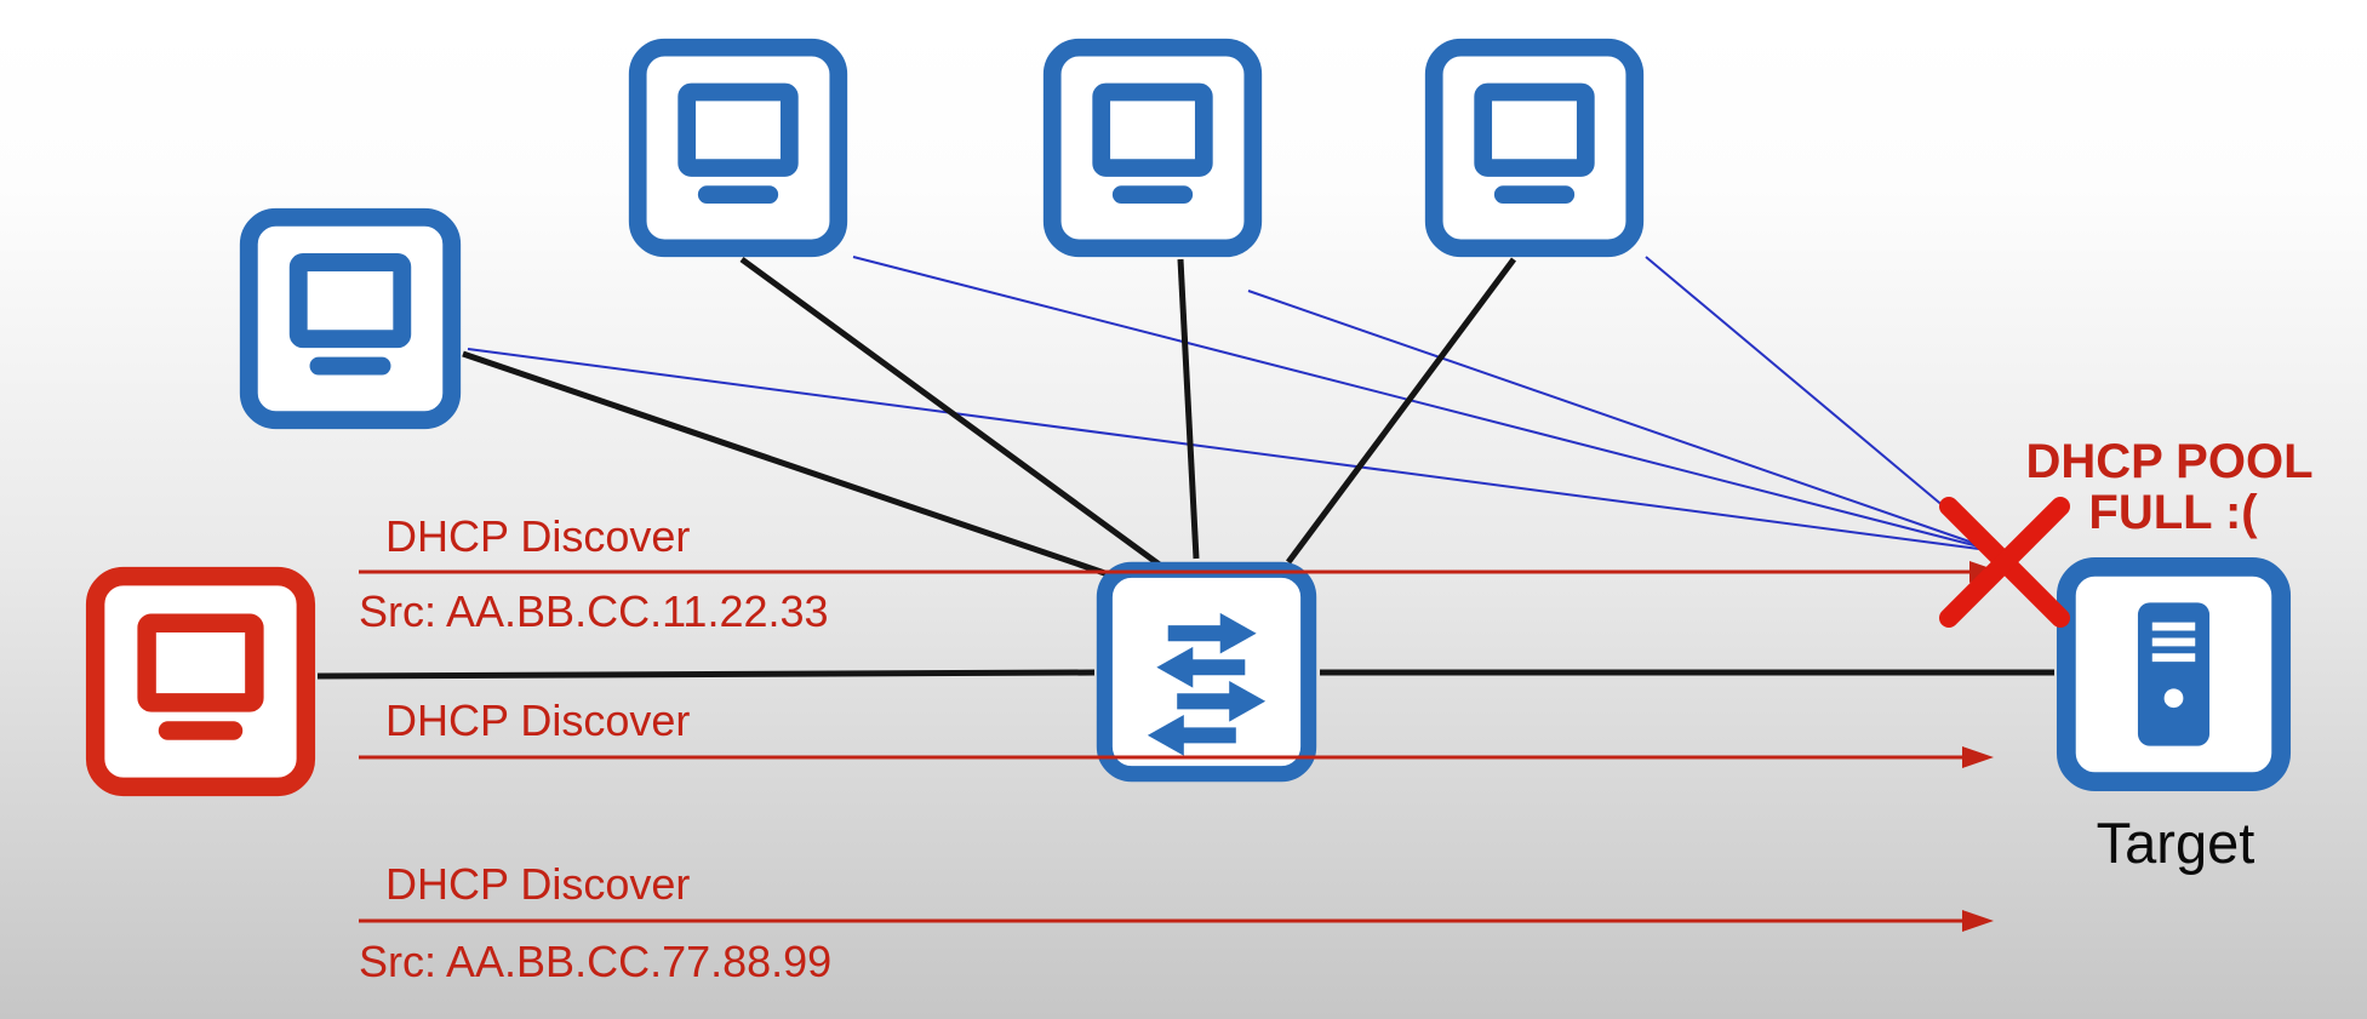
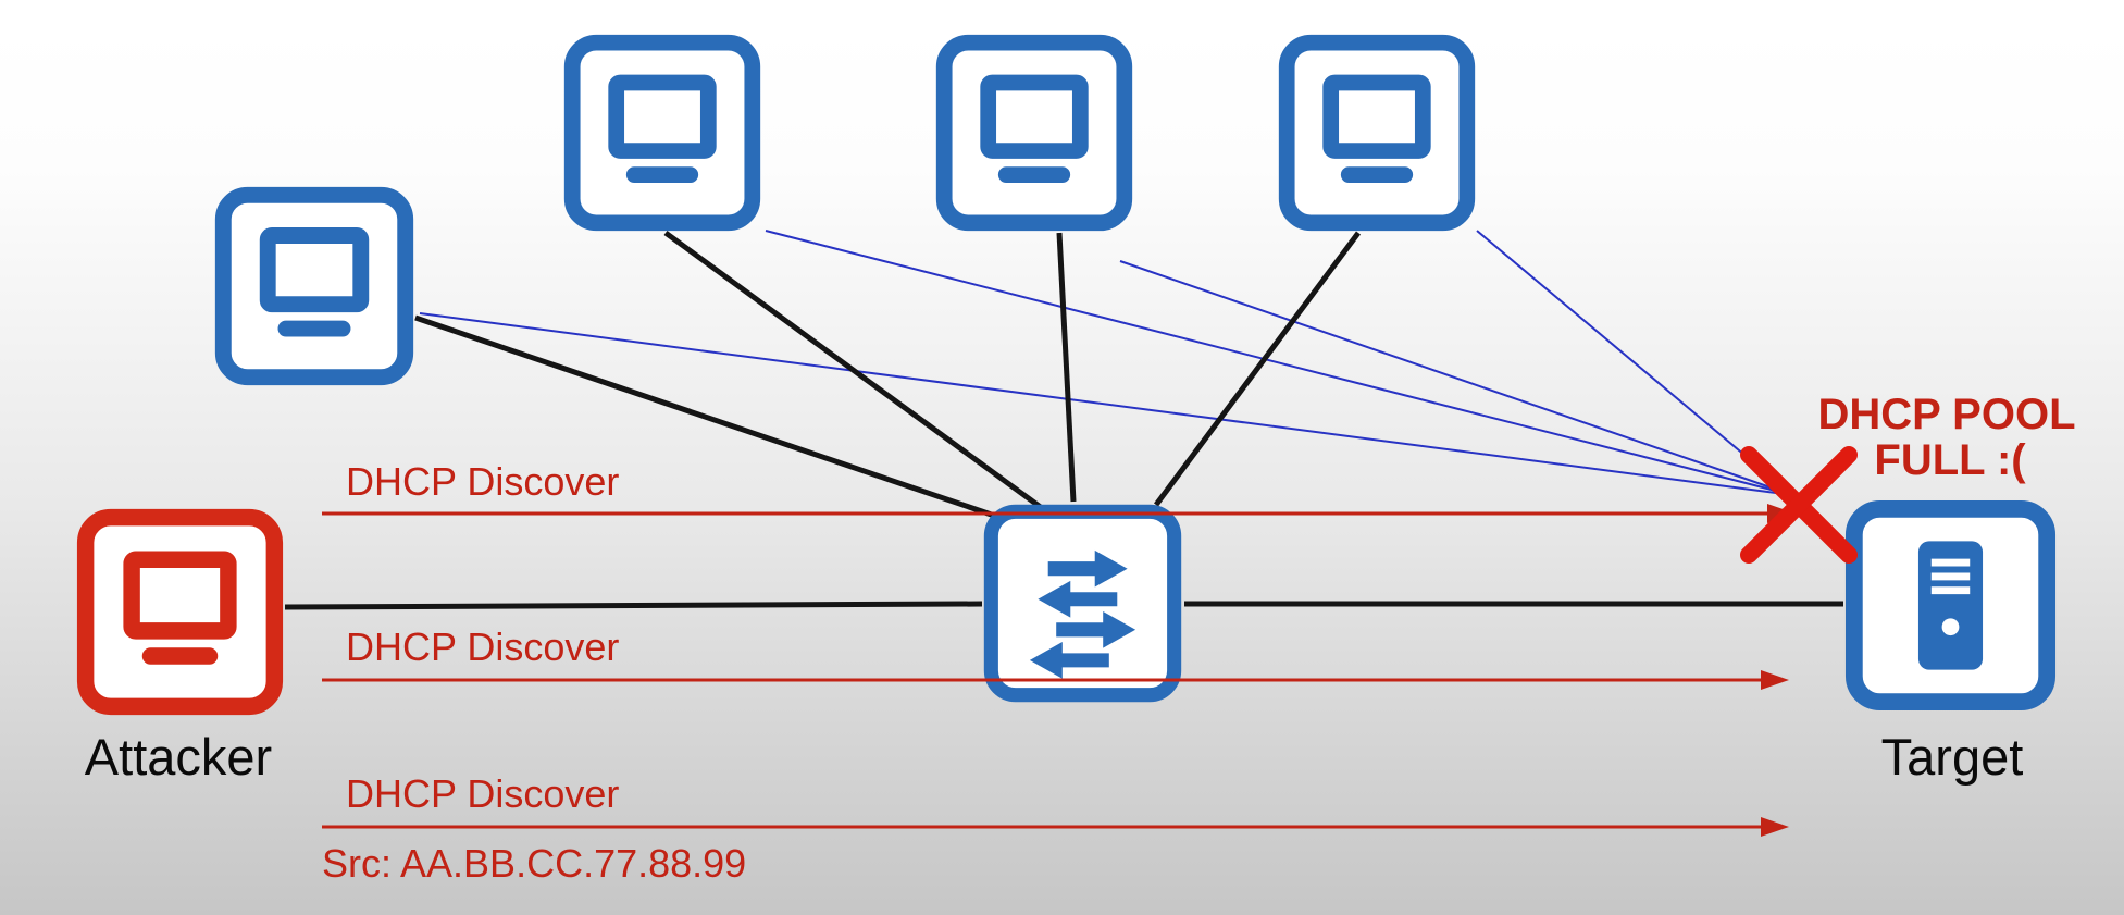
  DHCP Discover
- Src: AA.BB.CC.11.22.33
  DHCP Discover
  DHCP Discover
  Src: AA.BB.CC.77.88.99
+ Attacker
  Target
  DHCP POOL
  FULL :(
